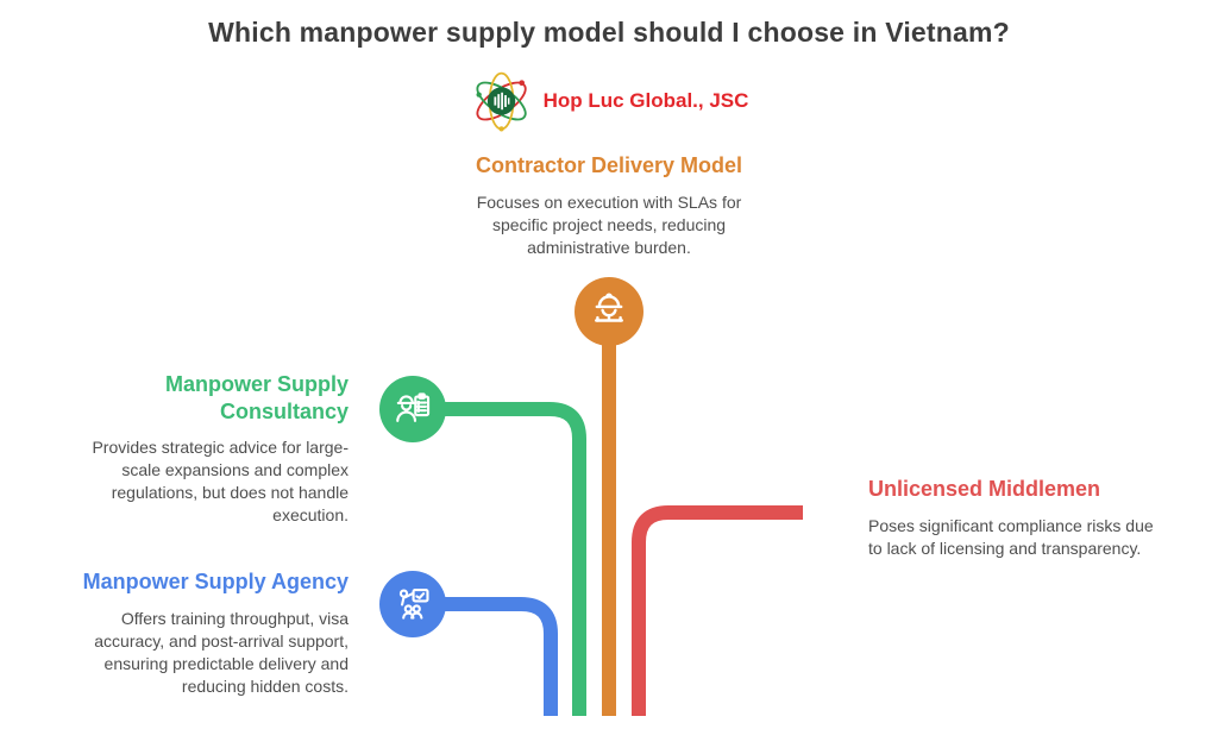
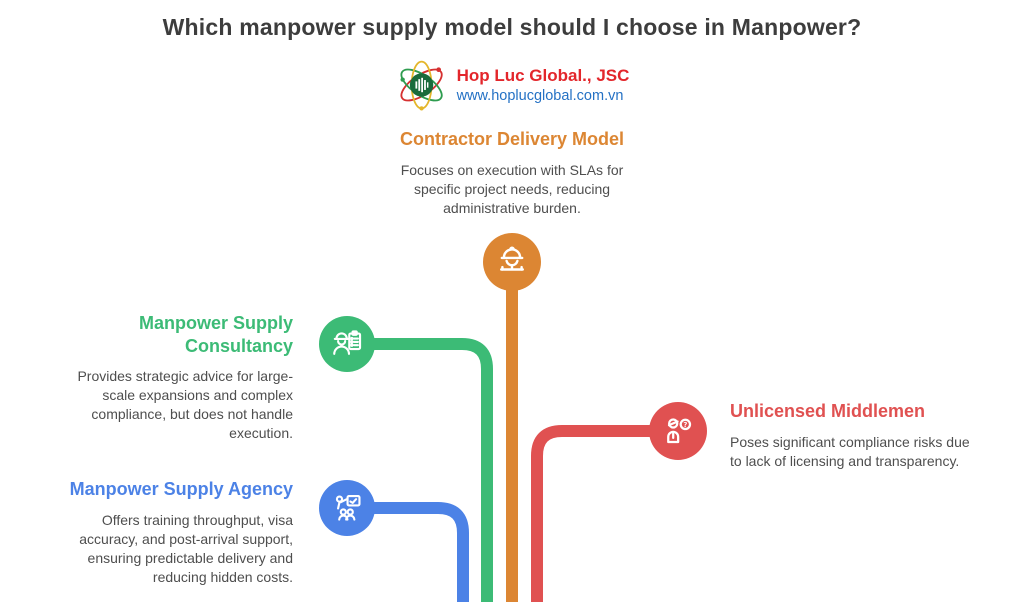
- Which manpower supply model should I choose in Vietnam?
+ Which manpower supply model should I choose in Manpower?
  Hop Luc Global., JSC
+ www.hoplucglobal.com.vn
  Contractor Delivery Model
  Focuses on execution with SLAs for specific project needs, reducing administrative burden.
  Manpower Supply Consultancy
- Provides strategic advice for large-scale expansions and complex regulations, but does not handle execution.
+ Provides strategic advice for large-scale expansions and complex compliance, but does not handle execution.
+ ?
  Unlicensed Middlemen
  Poses significant compliance risks due to lack of licensing and transparency.
  Manpower Supply Agency
  Offers training throughput, visa accuracy, and post-arrival support, ensuring predictable delivery and reducing hidden costs.
